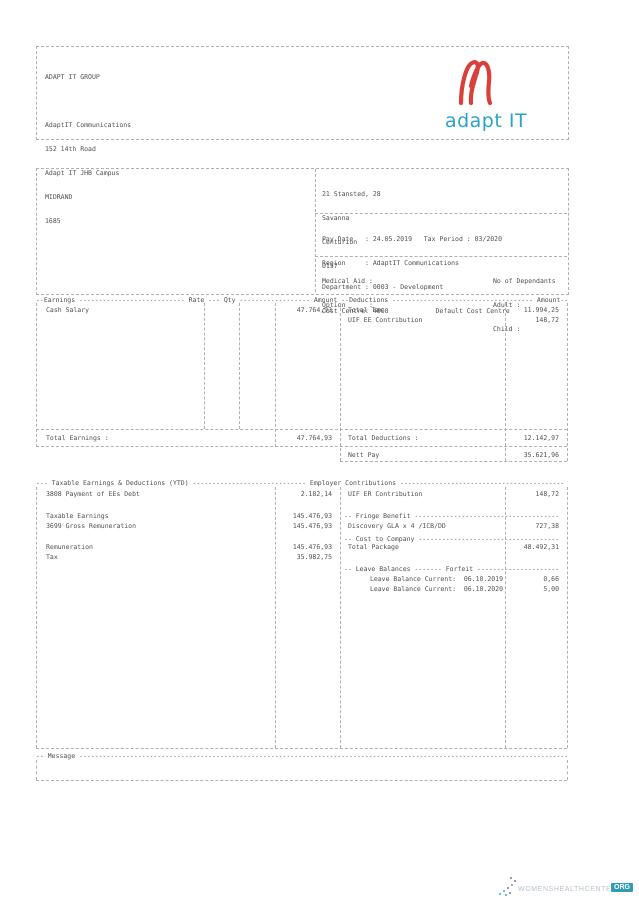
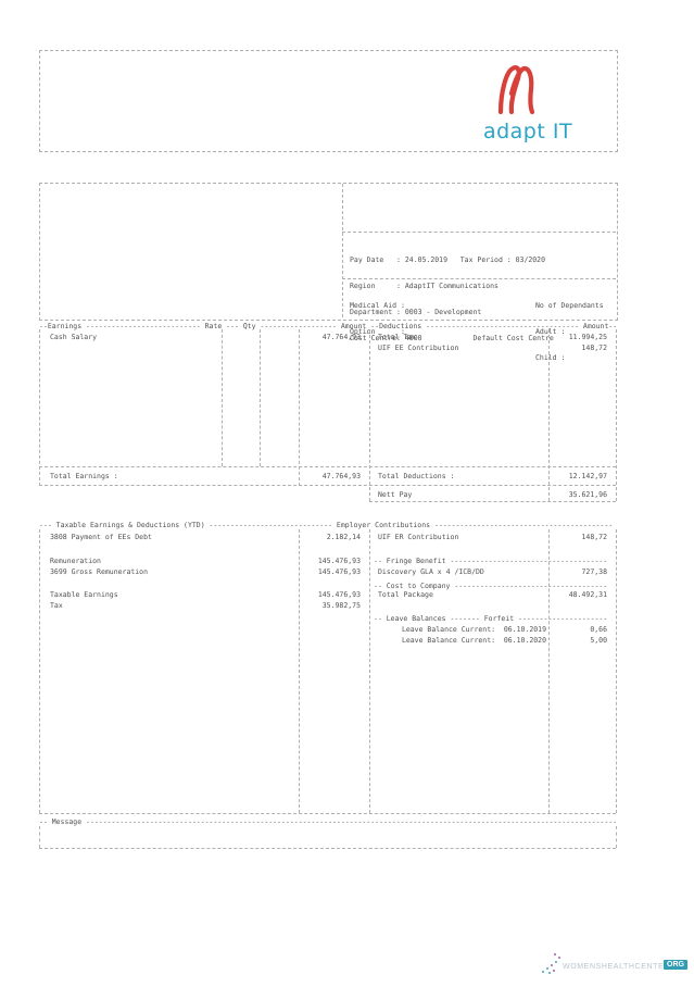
- ADAPT IT GROUP
- AdaptIT Communications
- 152 14th Road
- Adapt IT JHB Campus
- MIDRAND
- 1685
  adapt IT
- 21 Stansted, 28
- Savanna
- Centurion
- 0157
  Pay Date : 24.05.2019 Tax Period : 03/2020
  Region : AdaptIT Communications
  Department : 0003 - Development
  Cost Centre: 4000 Default Cost Centre
  Medical Aid :
  Option :
  No of Dependants
  Adult :
  Child :
  --Earnings --------------------------- Rate --- Qty ------------------ Amount --Deductions ------------------------------------ Amount--
  Cash Salary
  47.764,93
  Total Tax
  11.994,25
  UIF EE Contribution
  148,72
  Total Earnings :
  47.764,93
  Total Deductions :
  12.142,97
  Nett Pay
  35.621,96
  --- Taxable Earnings & Deductions (YTD) ----------------------------- Employer Contributions ------------------------------------------
  3808 Payment of EEs Debt
  2.182,14
- Taxable Earnings
+ Remuneration
  145.476,93
  3699 Gross Remuneration
  145.476,93
- Remuneration
+ Taxable Earnings
  145.476,93
  Tax
  35.982,75
  UIF ER Contribution
  148,72
  -- Fringe Benefit -------------------------------------
  Discovery GLA x 4 /ICB/DD
  727,38
  -- Cost to Company ------------------------------------
  Total Package
  48.492,31
  -- Leave Balances ------- Forfeit ---------------------
  Leave Balance Current: 06.10.2019
  0,66
  Leave Balance Current: 06.10.2020
  5,00
  -- Message -----------------------------------------------------------------------------------------------------------------------------
